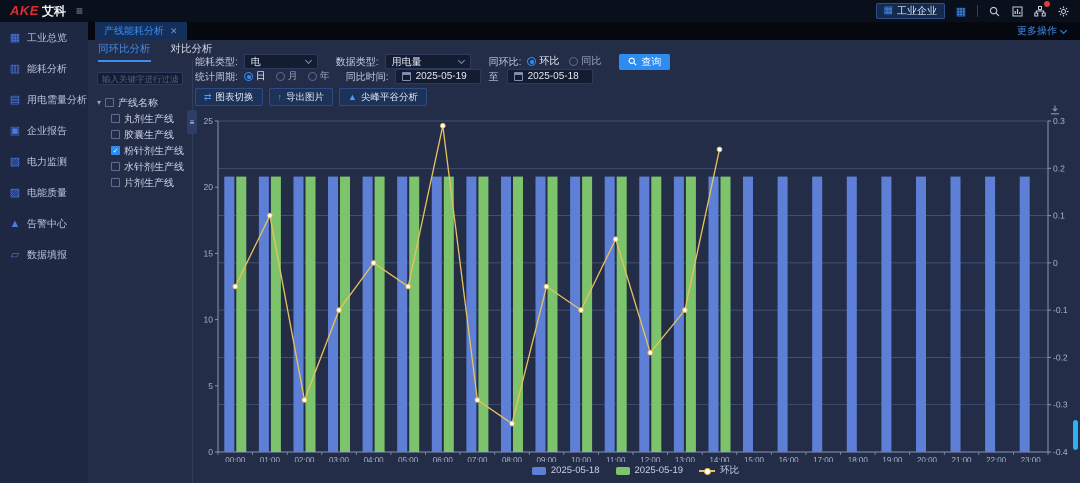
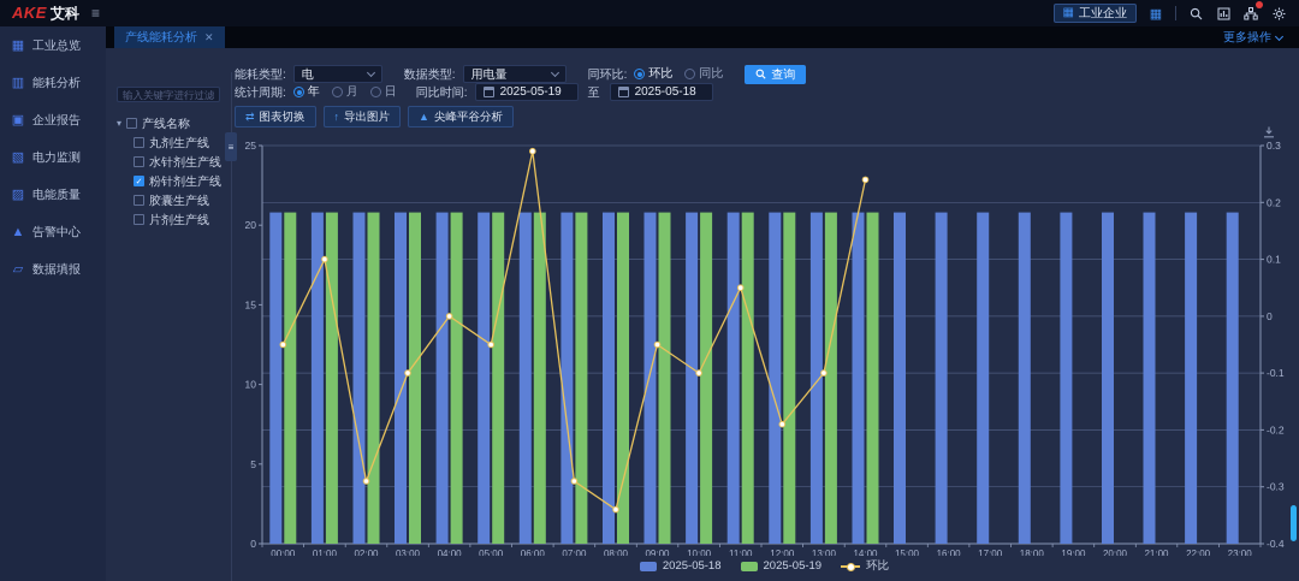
  AKE
  艾科
  ≡
  ▦
  工业企业
  ▦
  ▦
  工业总览
  ▥
  能耗分析
- ▤
- 用电需量分析
  ▣
  企业报告
  ▧
  电力监测
  ▨
  电能质量
  ▲
  告警中心
  ▱
  数据填报
  产线能耗分析
  ✕
  更多操作
- 同环比分析
- 对比分析
  输入关键字进行过滤
  ▾
  产线名称
  丸剂生产线
- 胶囊生产线
+ 水针剂生产线
  粉针剂生产线
- 水针剂生产线
+ 胶囊生产线
  片剂生产线
  ≡
  能耗类型:
  电
  数据类型:
  用电量
  同环比:
  环比
  同比
  查询
  统计周期:
- 日
+ 年
  月
- 年
+ 日
  同比时间:
  2025-05-19
  至
  2025-05-18
  ⇄
  图表切换
  ↑
  导出图片
  ▲
  尖峰平谷分析
  25
  20
  15
  10
  5
  0
  0.3
  0.2
  0.1
  0
  -0.1
  -0.2
  -0.3
  -0.4
  00:00
  01:00
  02:00
  03:00
  04:00
  05:00
  06:00
  07:00
  08:00
  09:00
  10:00
  11:00
  12:00
  13:00
  14:00
  15:00
  16:00
  17:00
  18:00
  19:00
  20:00
  21:00
  22:00
  23:00
  2025-05-18
  2025-05-19
  环比
